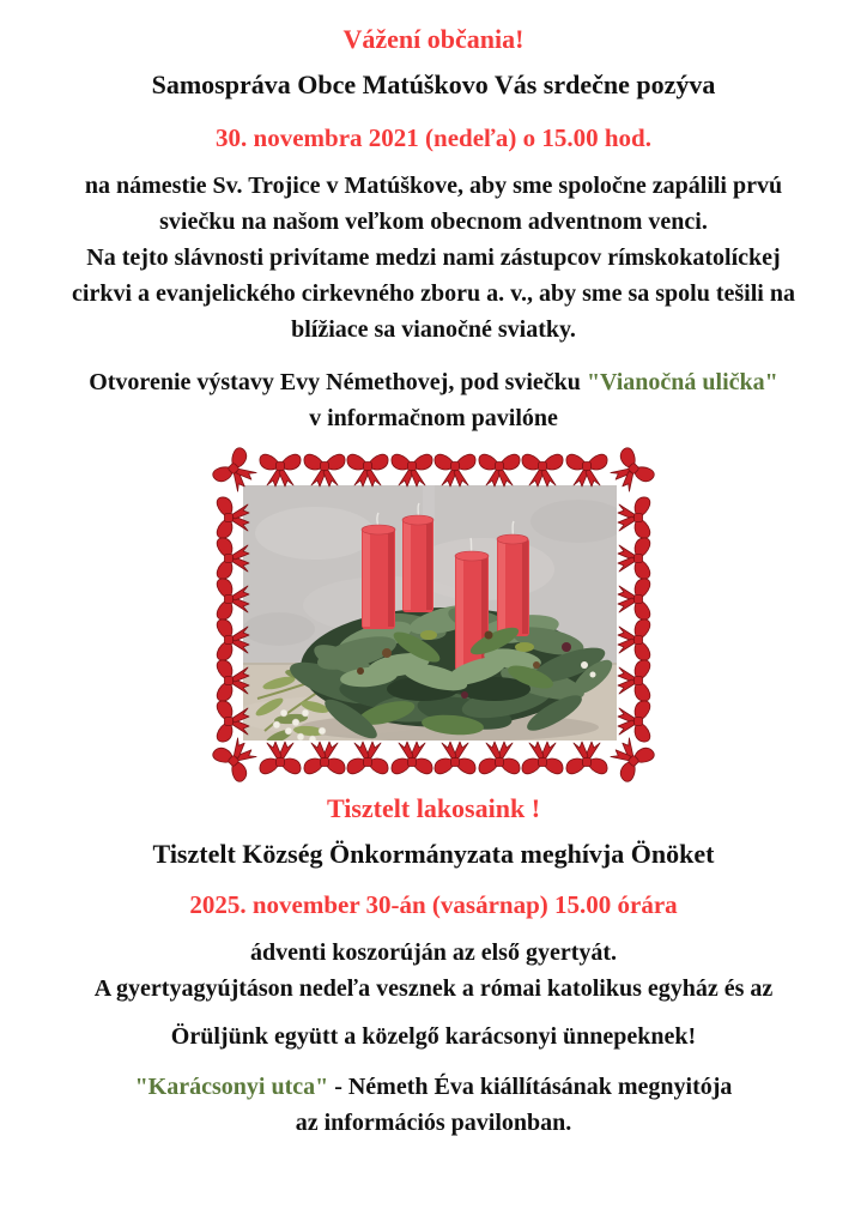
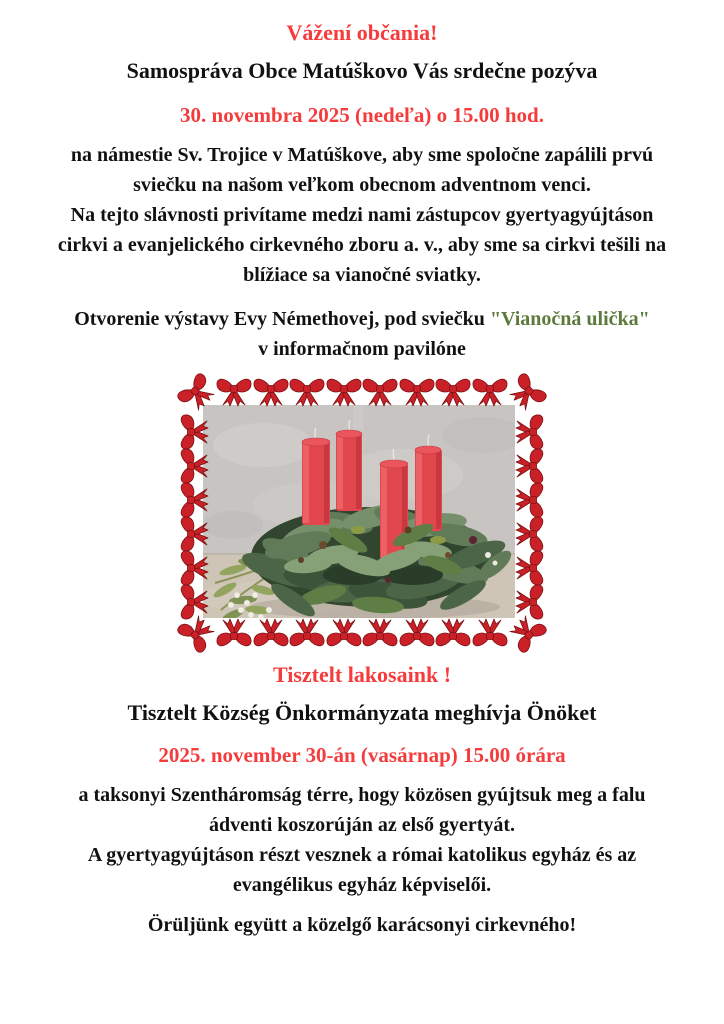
  Vážení občania!
  Samospráva Obce Matúškovo Vás srdečne pozýva
- 30. novembra 2021 (nedeľa) o 15.00 hod.
+ 30. novembra 2025 (nedeľa) o 15.00 hod.
  na námestie Sv. Trojice v Matúškove, aby sme spoločne zapálili prvú
  sviečku na našom veľkom obecnom adventnom venci.
- Na tejto slávnosti privítame medzi nami zástupcov rímskokatolíckej
+ Na tejto slávnosti privítame medzi nami zástupcov gyertyagyújtáson
- cirkvi a evanjelického cirkevného zboru a. v., aby sme sa spolu tešili na
+ cirkvi a evanjelického cirkevného zboru a. v., aby sme sa cirkvi tešili na
  blížiace sa vianočné sviatky.
  Otvorenie výstavy Evy Némethovej, pod sviečku "Vianočná ulička"
  v informačnom pavilóne
  Tisztelt lakosaink !
  Tisztelt Község Önkormányzata meghívja Önöket
  2025. november 30-án (vasárnap) 15.00 órára
+ a taksonyi Szentháromság térre, hogy közösen gyújtsuk meg a falu
  ádventi koszorúján az első gyertyát.
- A gyertyagyújtáson nedeľa vesznek a római katolikus egyház és az
+ A gyertyagyújtáson részt vesznek a római katolikus egyház és az
+ evangélikus egyház képviselői.
- Örüljünk együtt a közelgő karácsonyi ünnepeknek!
+ Örüljünk együtt a közelgő karácsonyi cirkevného!
- "Karácsonyi utca" - Németh Éva kiállításának megnyitója
- az információs pavilonban.
